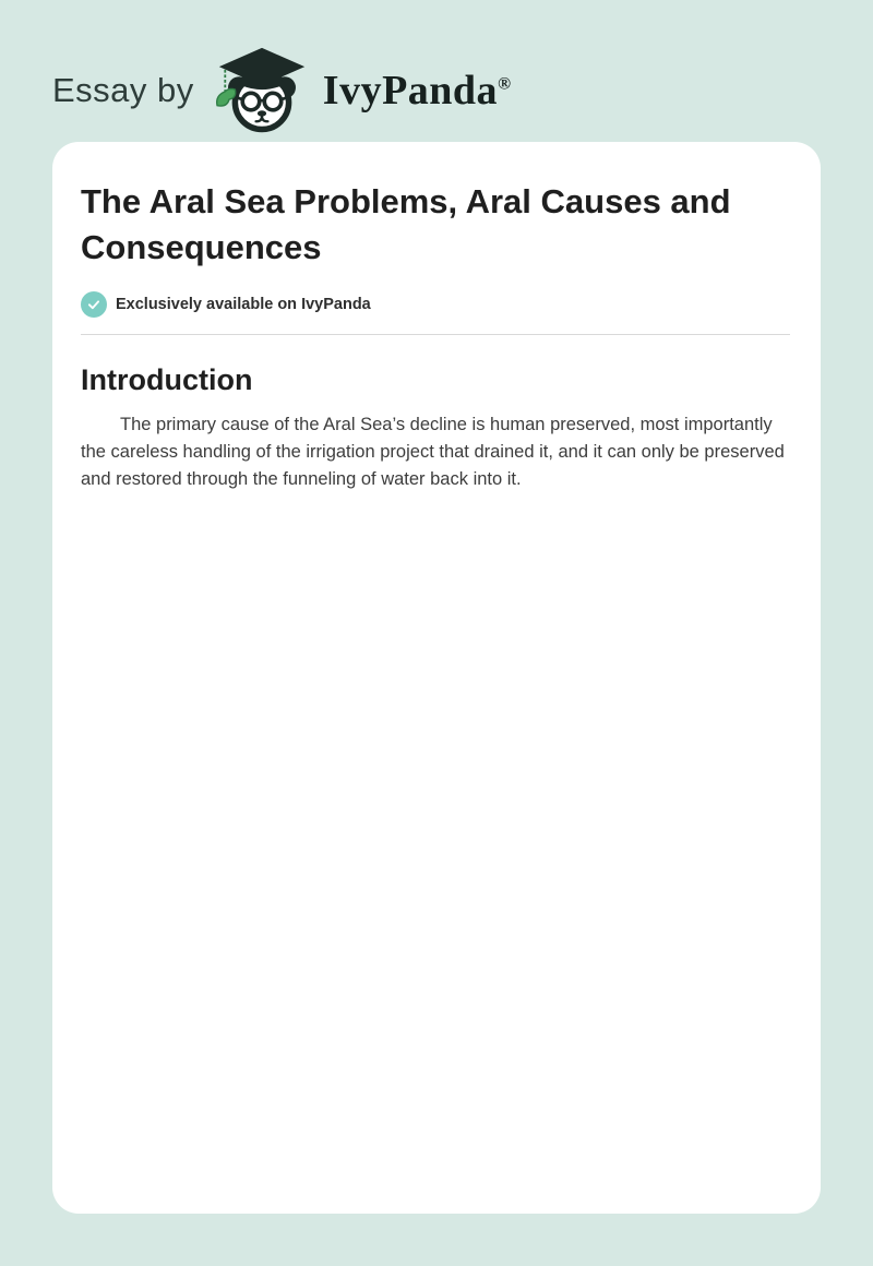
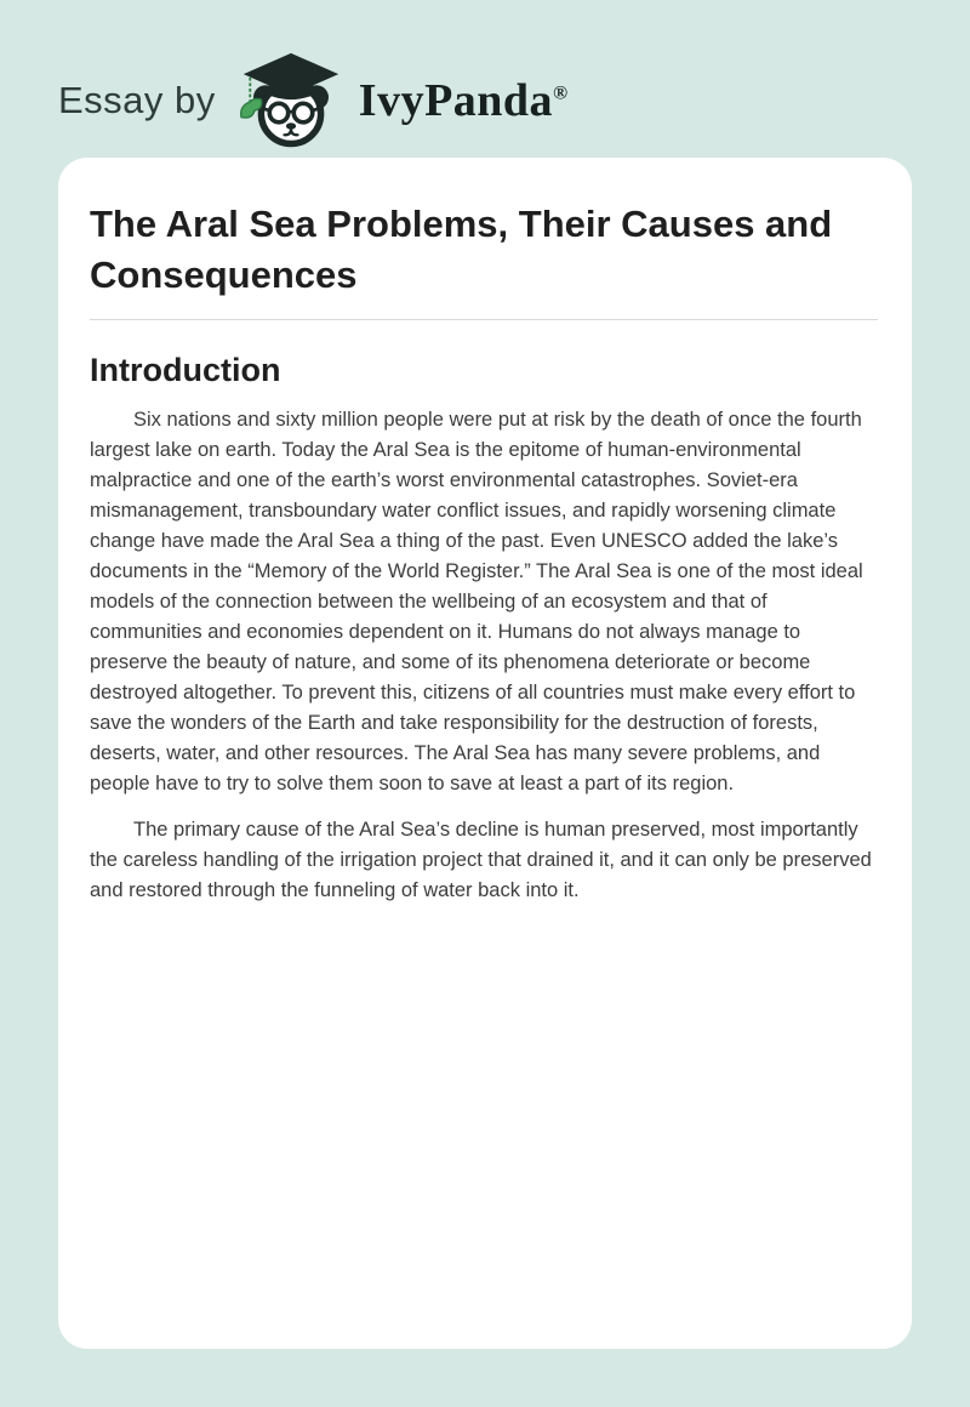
  Essay by
  IvyPanda®
- The Aral Sea Problems, Aral Causes and Consequences
+ The Aral Sea Problems, Their Causes and Consequences
- Exclusively available on IvyPanda
  Introduction
+ Six nations and sixty million people were put at risk by the death of once the fourth largest lake on earth. Today the Aral Sea is the epitome of human-environmental malpractice and one of the earth’s worst environmental catastrophes. Soviet-era mismanagement, transboundary water conflict issues, and rapidly worsening climate change have made the Aral Sea a thing of the past. Even UNESCO added the lake’s documents in the “Memory of the World Register.” The Aral Sea is one of the most ideal models of the connection between the wellbeing of an ecosystem and that of communities and economies dependent on it. Humans do not always manage to preserve the beauty of nature, and some of its phenomena deteriorate or become destroyed altogether. To prevent this, citizens of all countries must make every effort to save the wonders of the Earth and take responsibility for the destruction of forests, deserts, water, and other resources. The Aral Sea has many severe problems, and people have to try to solve them soon to save at least a part of its region.
  The primary cause of the Aral Sea’s decline is human preserved, most importantly the careless handling of the irrigation project that drained it, and it can only be preserved and restored through the funneling of water back into it.
